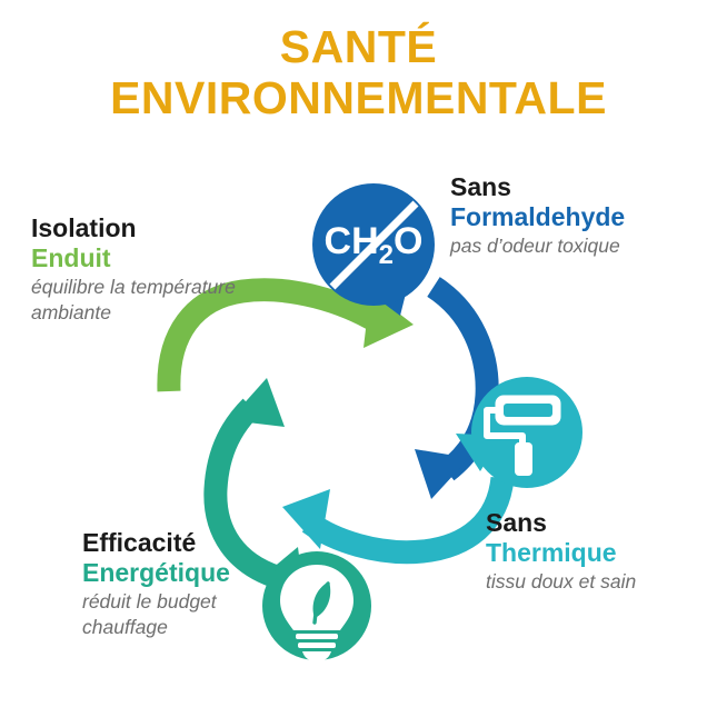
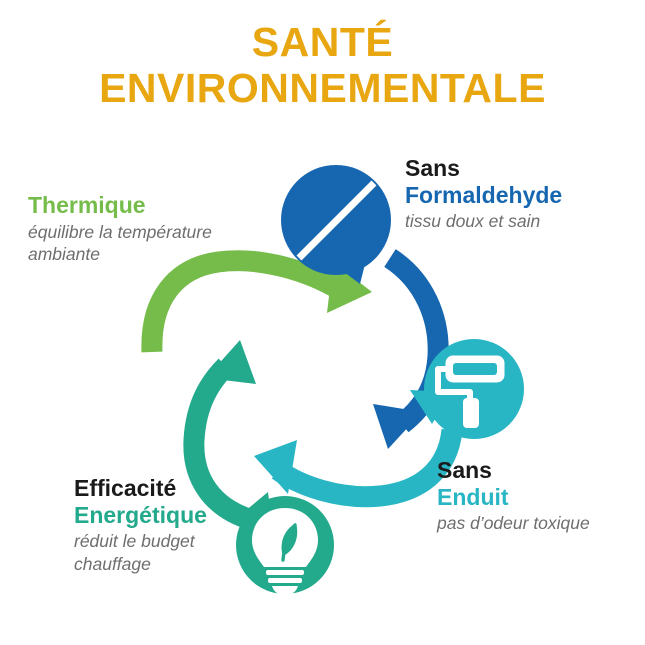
  SANTÉ
  ENVIRONNEMENTALE
- CH2O
- Isolation
- Enduit
+ Thermique
  équilibre la température ambiante
  Sans
  Formaldehyde
- pas d’odeur toxique
+ tissu doux et sain
  Sans
- Thermique
+ Enduit
- tissu doux et sain
+ pas d’odeur toxique
  Efficacité
  Energétique
  réduit le budget
  chauffage
